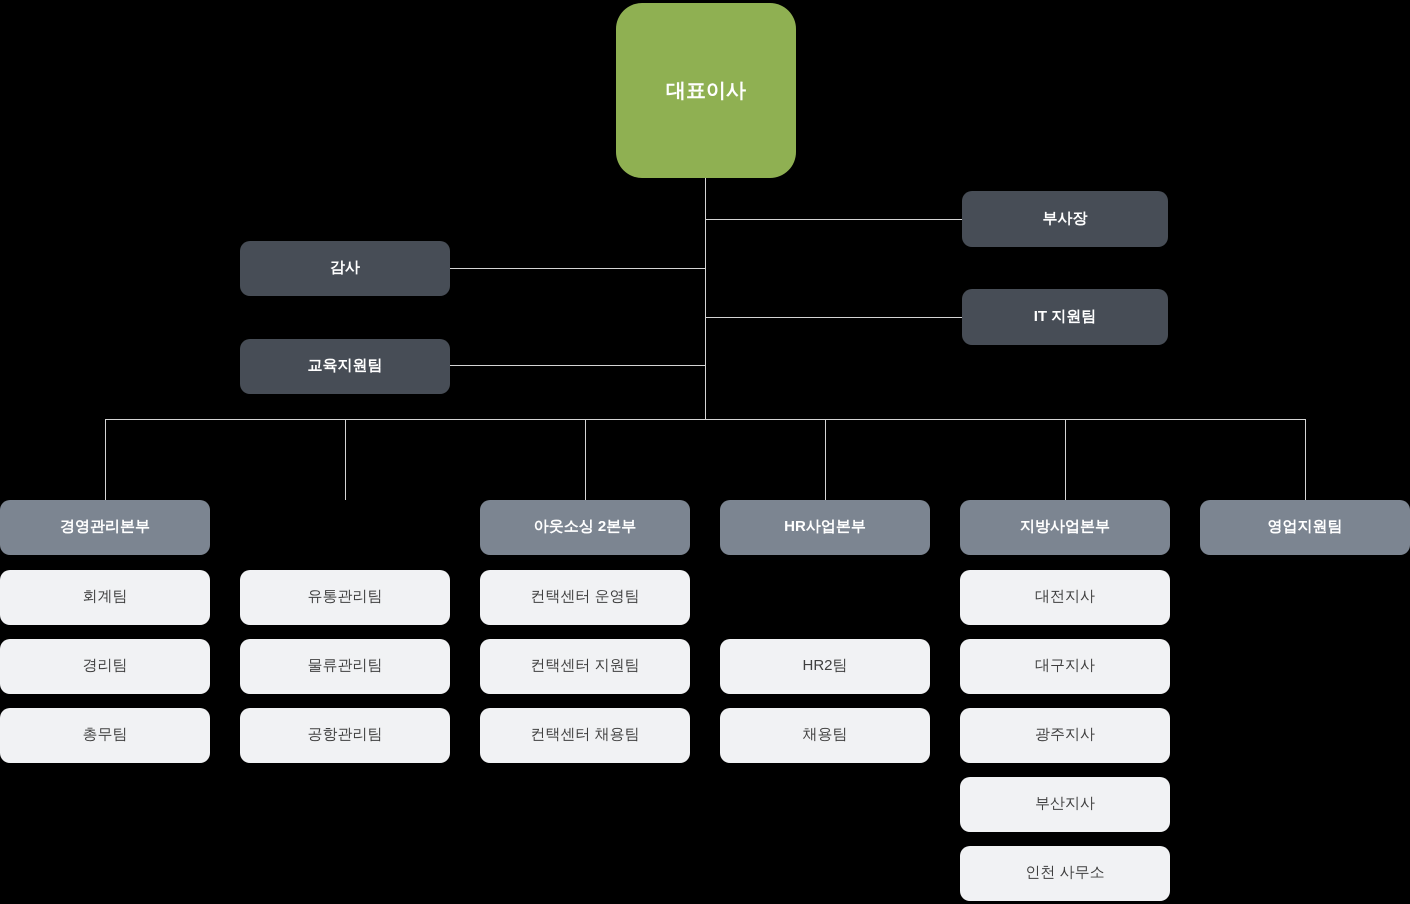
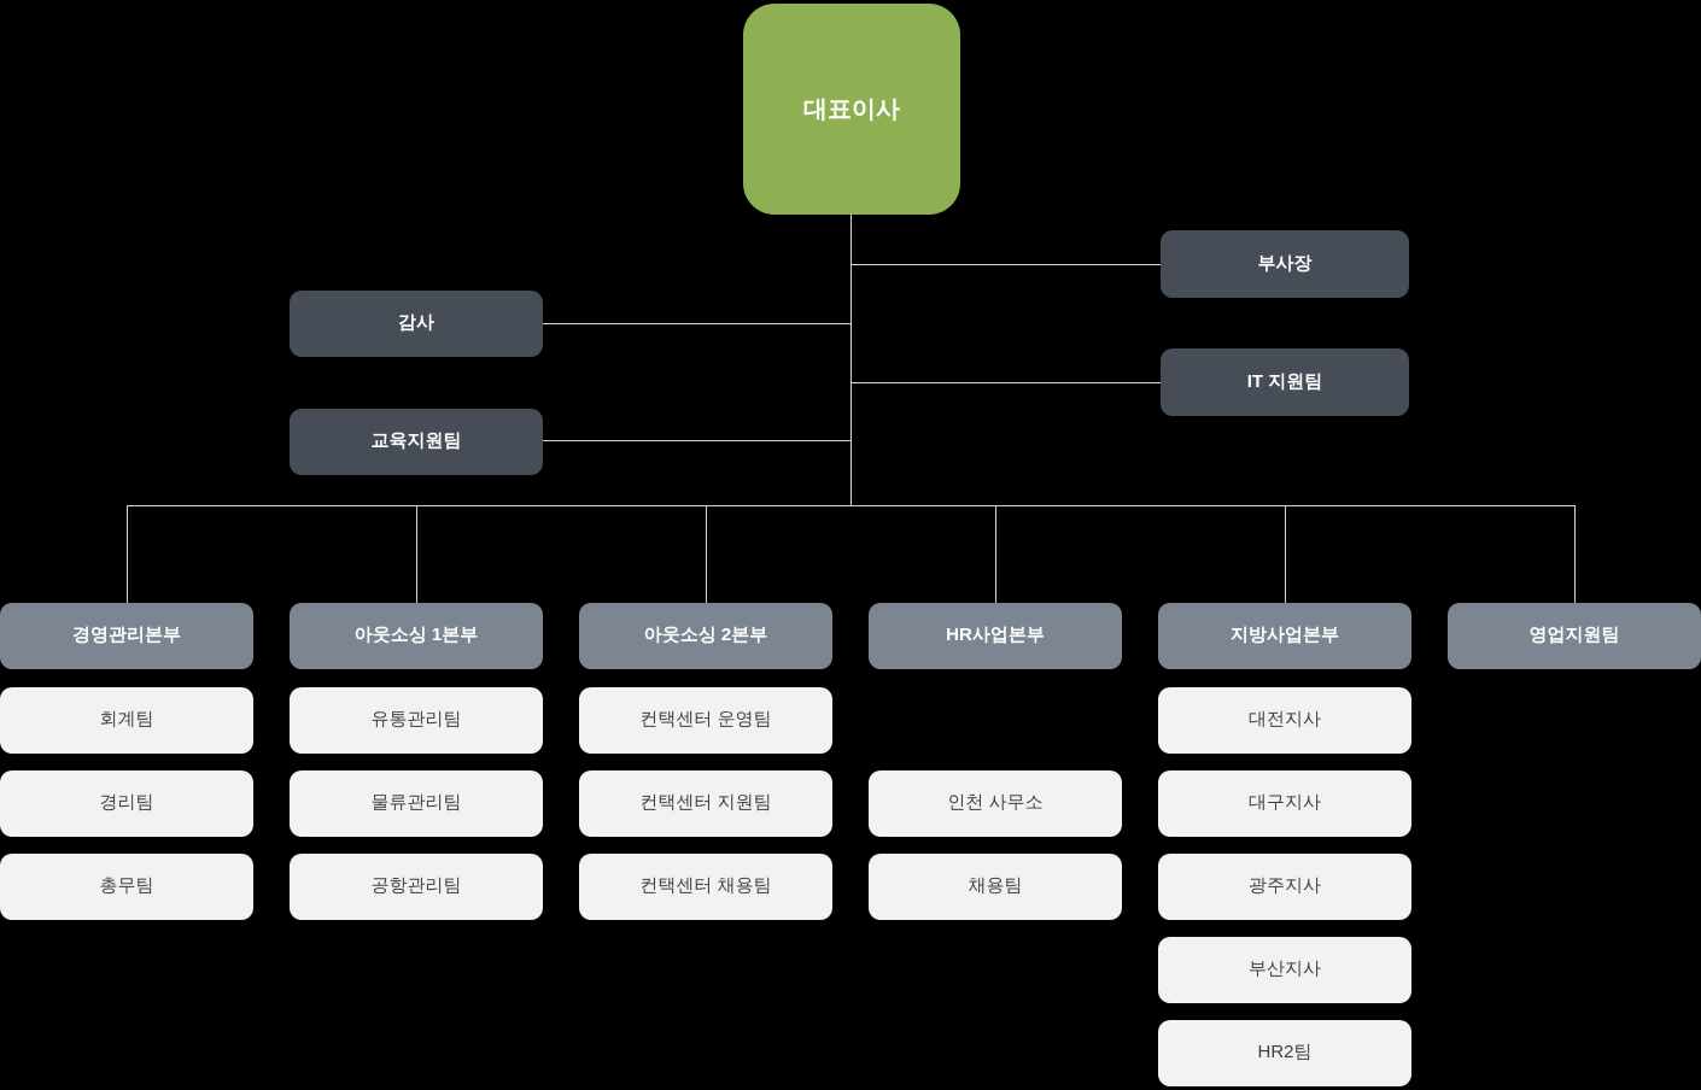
  대표이사
  부사장
  감사
  IT 지원팀
  교육지원팀
  경영관리본부
+ 아웃소싱 1본부
  아웃소싱 2본부
  HR사업본부
  지방사업본부
  영업지원팀
  회계팀
  경리팀
  총무팀
  유통관리팀
  물류관리팀
  공항관리팀
  컨택센터 운영팀
  컨택센터 지원팀
  컨택센터 채용팀
- HR2팀
+ 인천 사무소
  채용팀
  대전지사
  대구지사
  광주지사
  부산지사
- 인천 사무소
+ HR2팀
